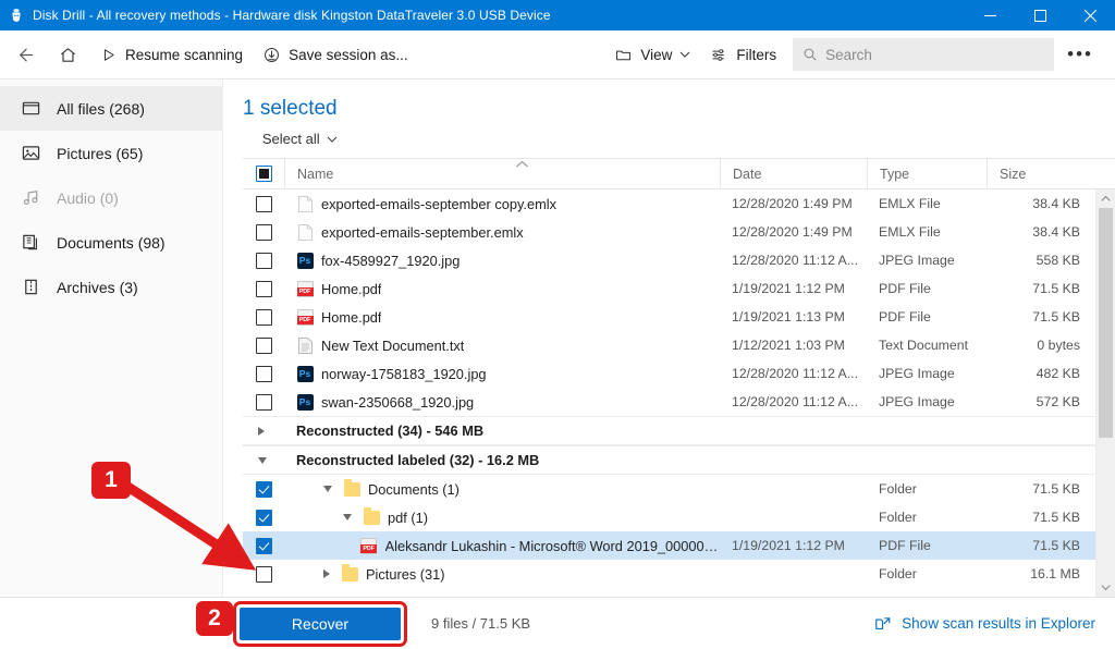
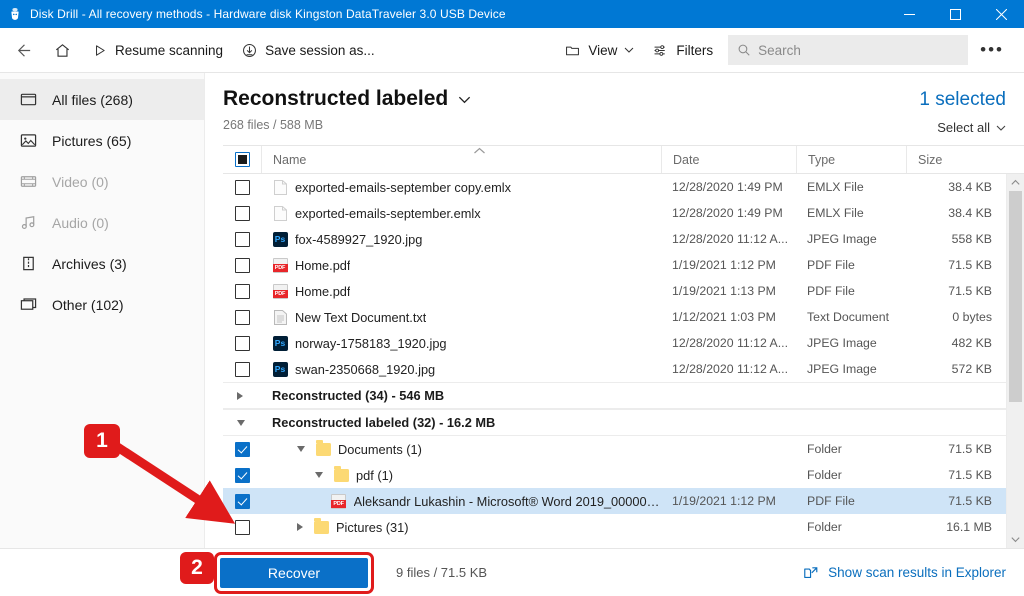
  Disk Drill - All recovery methods - Hardware disk Kingston DataTraveler 3.0 USB Device
  Resume scanning
  Save session as...
  View
  Filters
  Search
  •••
  All files (268)
  Pictures (65)
+ Video (0)
  Audio (0)
- Documents (98)
  Archives (3)
+ Other (102)
+ Reconstructed labeled
+ 268 files / 588 MB
  1 selected
  Select all
  Name
  Date
  Type
  Size
  exported-emails-september copy.emlx
  12/28/2020 1:49 PM
  EMLX File
  38.4 KB
  exported-emails-september.emlx
  12/28/2020 1:49 PM
  EMLX File
  38.4 KB
  Ps
  fox-4589927_1920.jpg
  12/28/2020 11:12 A...
  JPEG Image
  558 KB
  Home.pdf
  1/19/2021 1:12 PM
  PDF File
  71.5 KB
  Home.pdf
  1/19/2021 1:13 PM
  PDF File
  71.5 KB
  New Text Document.txt
  1/12/2021 1:03 PM
  Text Document
  0 bytes
  Ps
  norway-1758183_1920.jpg
  12/28/2020 11:12 A...
  JPEG Image
  482 KB
  Ps
  swan-2350668_1920.jpg
  12/28/2020 11:12 A...
  JPEG Image
  572 KB
  Reconstructed (34) - 546 MB
  Reconstructed labeled (32) - 16.2 MB
  Documents (1)
  Folder
  71.5 KB
  pdf (1)
  Folder
  71.5 KB
  Aleksandr Lukashin - Microsoft® Word 2019_000000.p
  1/19/2021 1:12 PM
  PDF File
  71.5 KB
  Pictures (31)
  Folder
  16.1 MB
  Recover
  9 files / 71.5 KB
  Show scan results in Explorer
  1
  2
